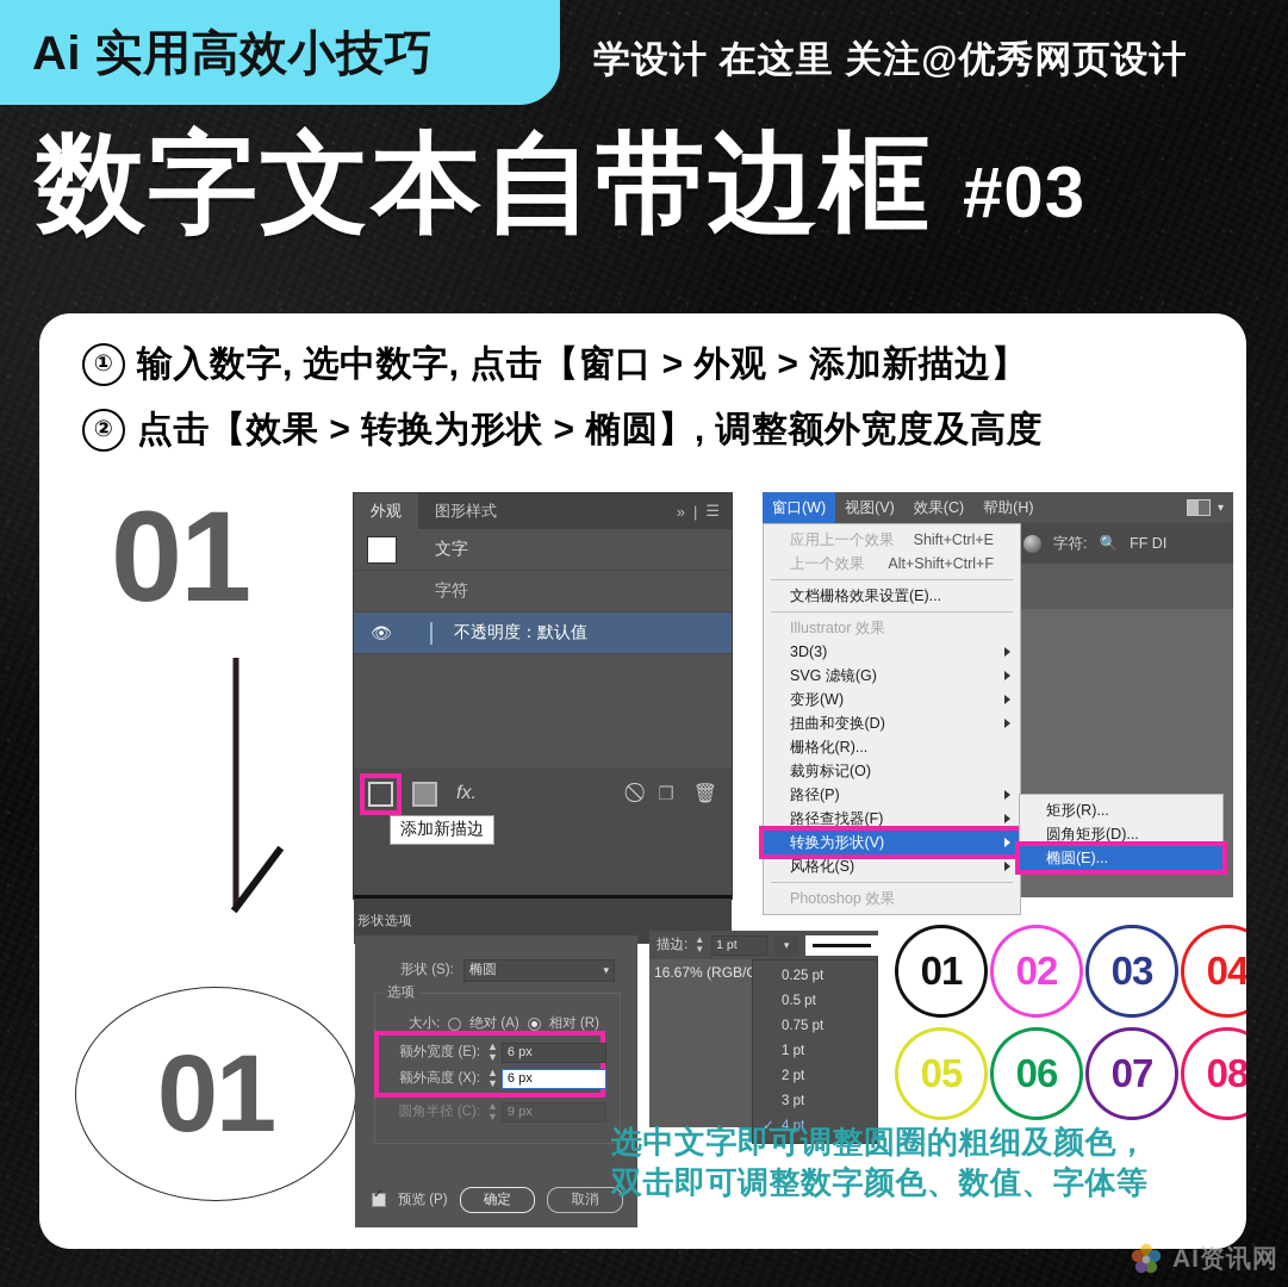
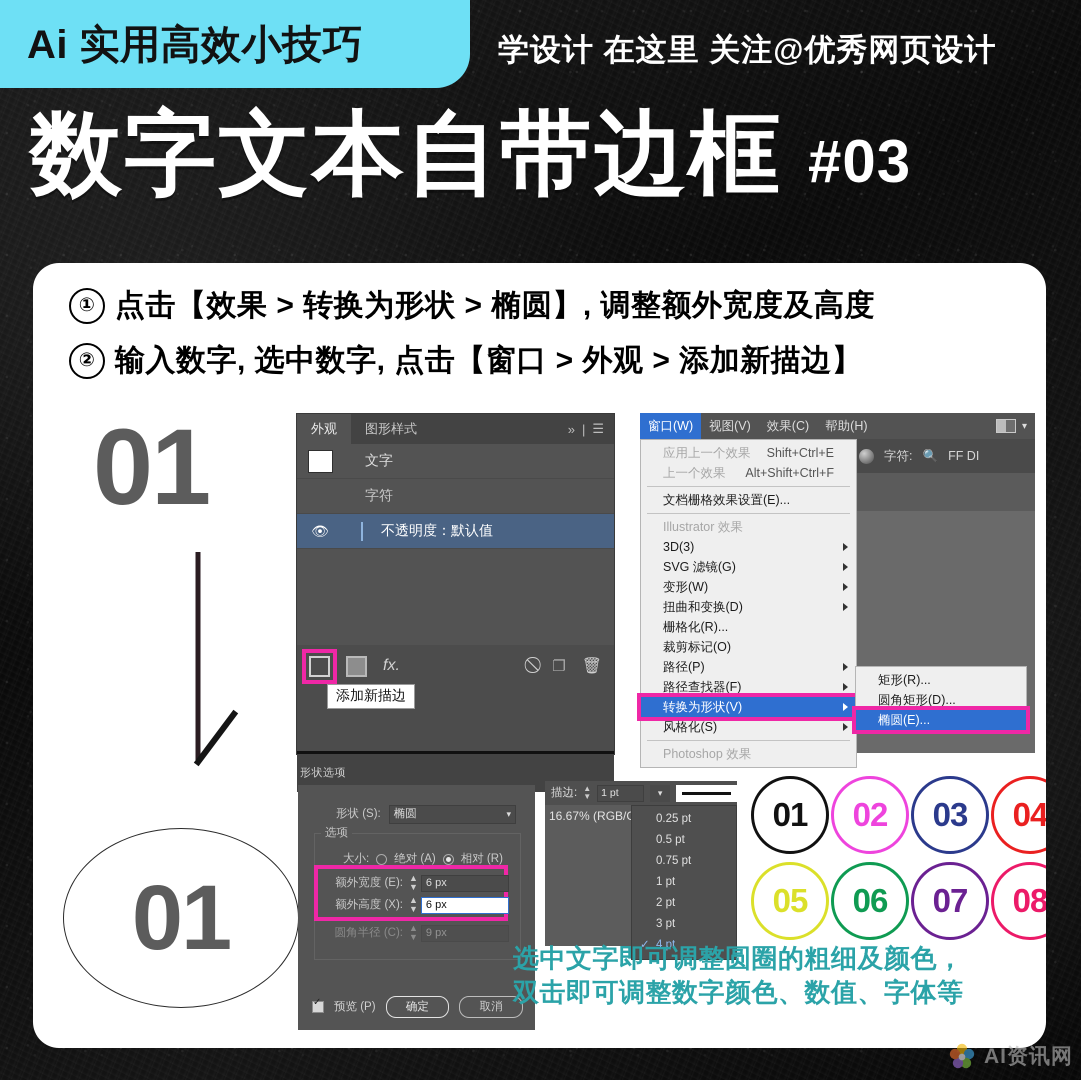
  Ai 实用高效小技巧
  学设计 在这里 关注@优秀网页设计
  数字文本自带边框
  #03
  ①
- 输入数字, 选中数字, 点击【窗口 > 外观 > 添加新描边】
+ 点击【效果 > 转换为形状 > 椭圆】, 调整额外宽度及高度
  ②
- 点击【效果 > 转换为形状 > 椭圆】, 调整额外宽度及高度
+ 输入数字, 选中数字, 点击【窗口 > 外观 > 添加新描边】
  01
  01
  外观
  图形样式
  »
  |
  ☰
  文字
  字符
  👁
  不透明度：默认值
  fx.
  ❐
  🗑
  添加新描边
  窗口(W)
  视图(V)
  效果(C)
  帮助(H)
  ▾
  字符:
  🔍
  FF DI
  应用上一个效果
  Shift+Ctrl+E
  上一个效果
  Alt+Shift+Ctrl+F
  文档栅格效果设置(E)...
  Illustrator 效果
  3D(3)
  SVG 滤镜(G)
  变形(W)
  扭曲和变换(D)
  栅格化(R)...
  裁剪标记(O)
  路径(P)
  路径查找器(F)
  转换为形状(V)
  风格化(S)
  Photoshop 效果
  矩形(R)...
  圆角矩形(D)...
  椭圆(E)...
  形状选项
  形状 (S):
  椭圆
  ▾
  选项
  大小:
  绝对 (A)
  相对 (R)
  额外宽度 (E):
  ▲
  ▼
  6 px
  额外高度 (X):
  ▲
  ▼
  6 px
  圆角半径 (C):
  ▲
  ▼
  9 px
  预览 (P)
  确定
  取消
  描边:
  ▲
  ▼
  1 pt
  ▾
  16.67% (RGB/
  0.25 pt
  0.5 pt
  0.75 pt
  1 pt
  2 pt
  3 pt
  4 pt
  01
  02
  03
  04
  05
  06
  07
  08
  选中文字即可调整圆圈的粗细及颜色，
  双击即可调整数字颜色、数值、字体等
  AI资讯网
